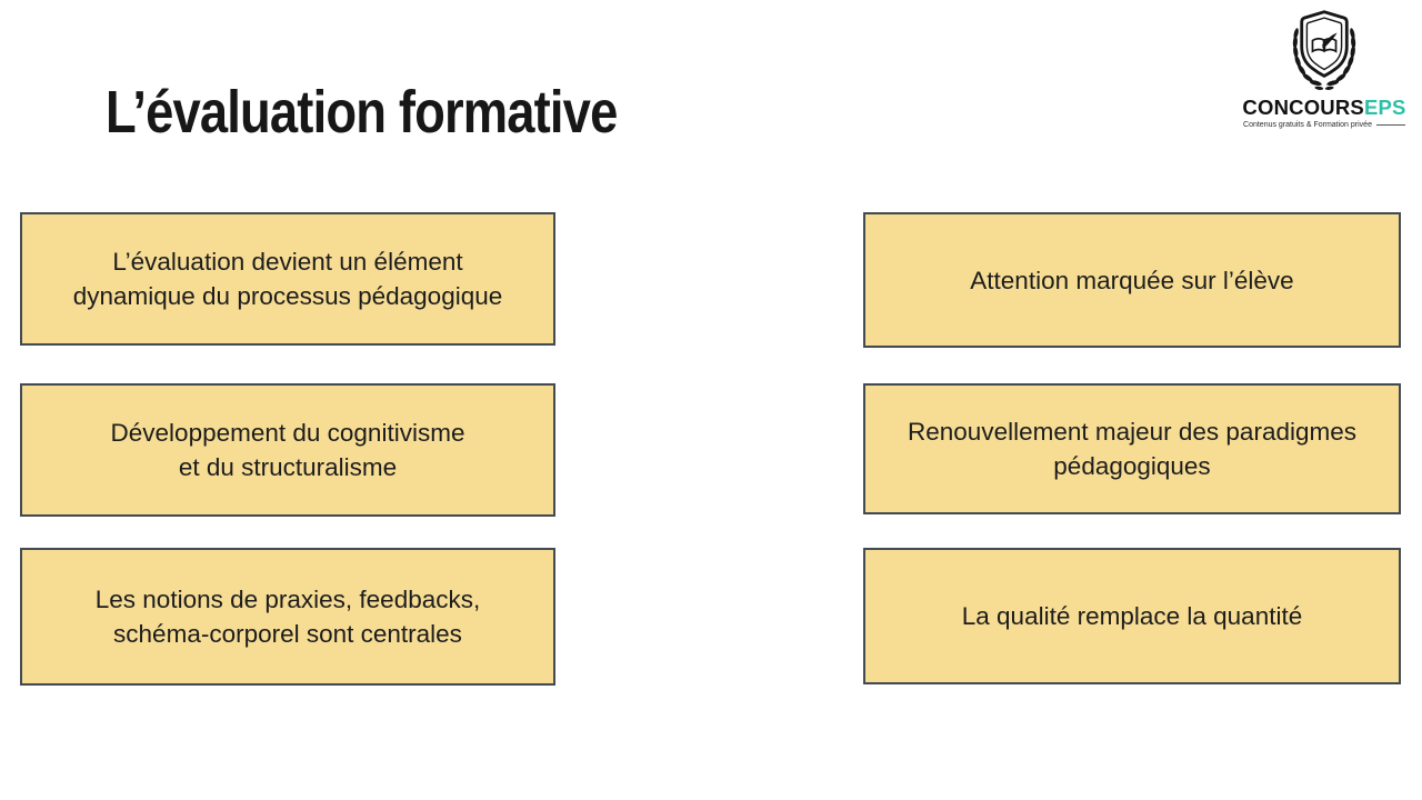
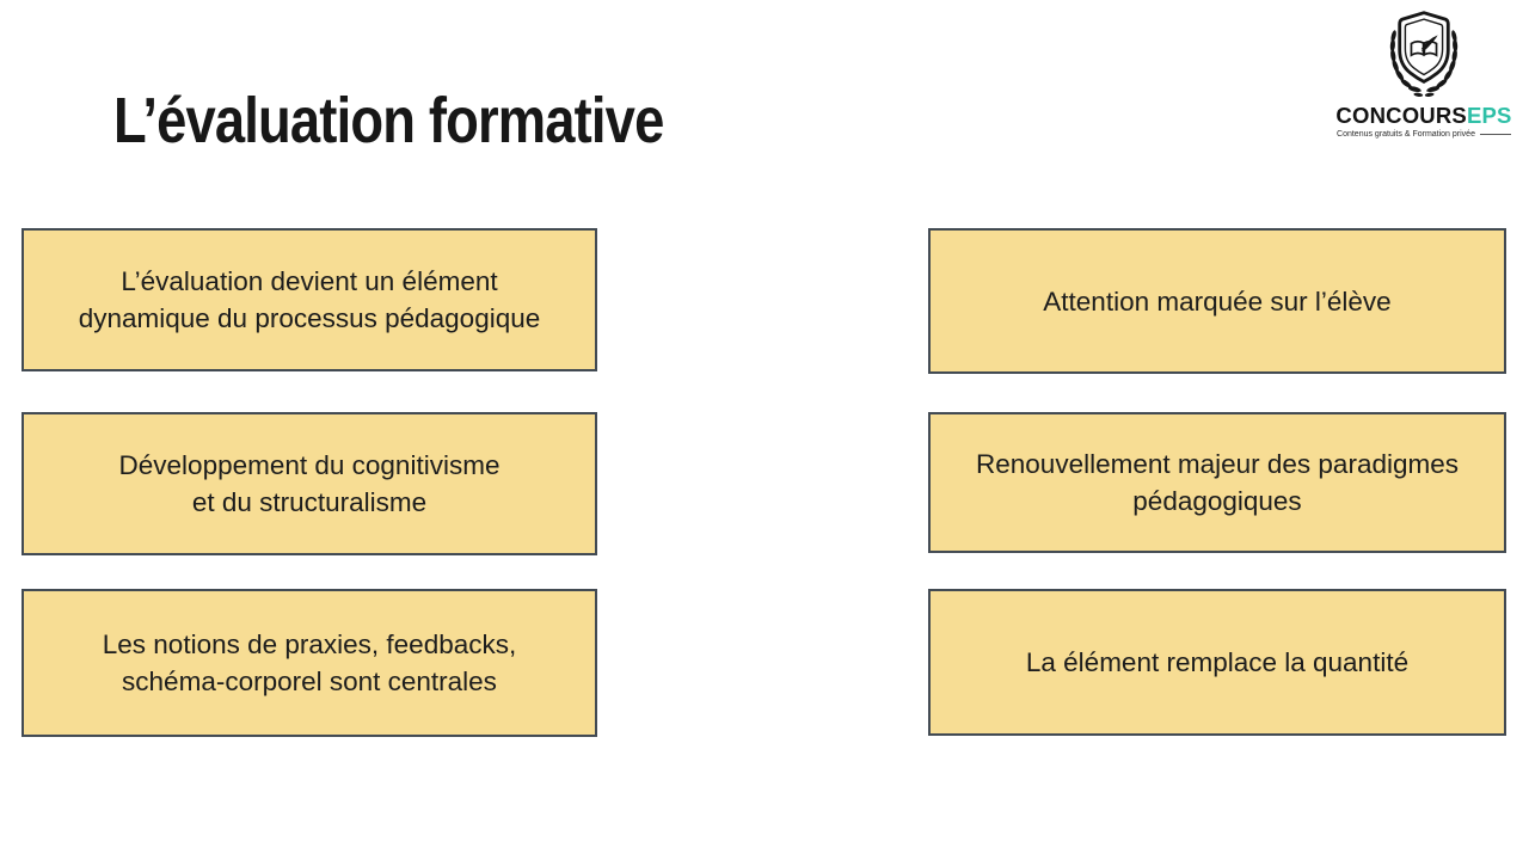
  L’évaluation formative
  CONCOURSEPS
  L’évaluation devient un élément
  dynamique du processus pédagogique
  Développement du cognitivisme
  et du structuralisme
  Les notions de praxies, feedbacks,
  schéma-corporel sont centrales
  Attention marquée sur l’élève
  Renouvellement majeur des paradigmes
  pédagogiques
- La qualité remplace la quantité
+ La élément remplace la quantité
